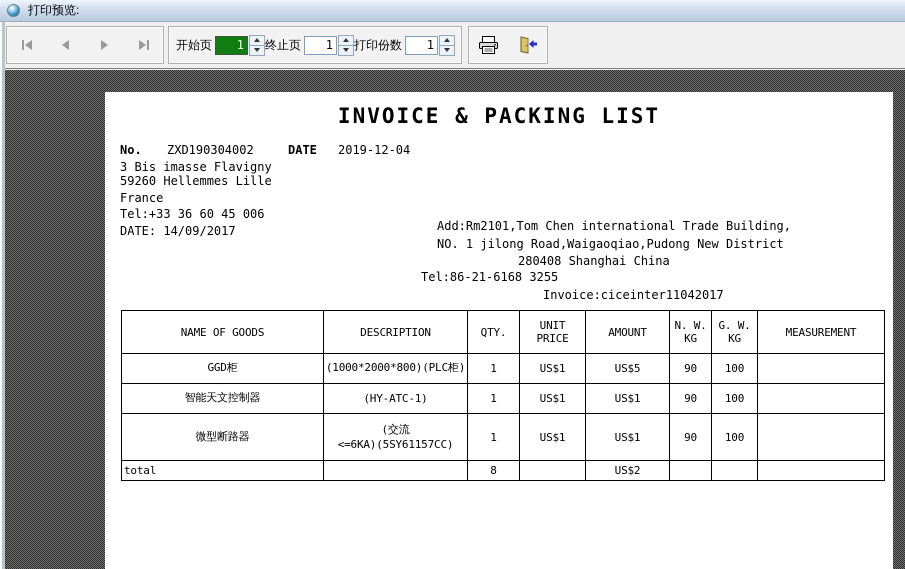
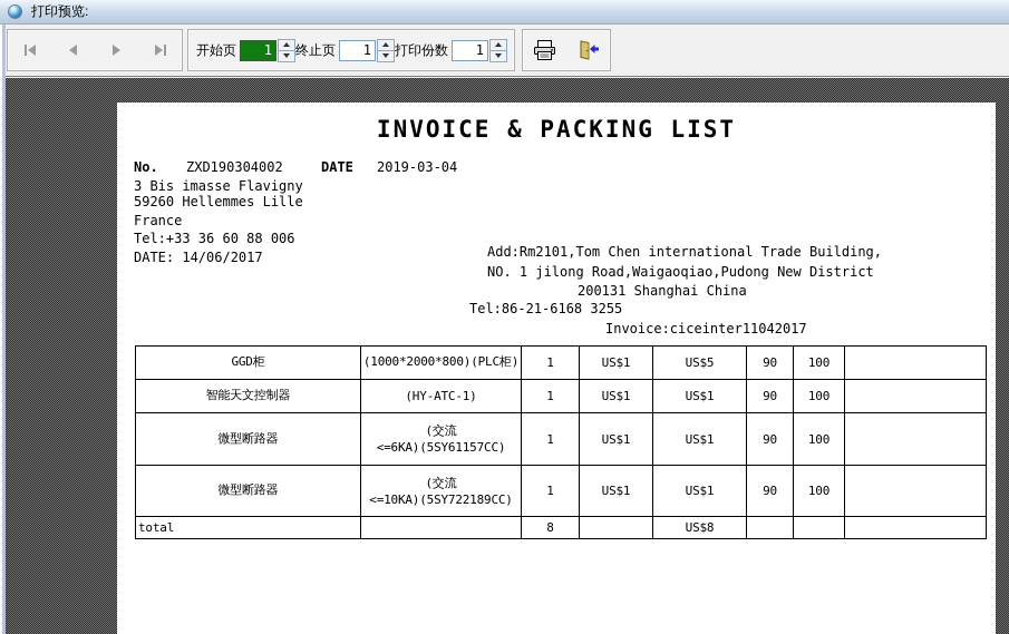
  打印预览:
  开始页
  1
  终止页
  1
  打印份数
  1
  INVOICE & PACKING LIST
  No.
  ZXD190304002
  DATE
- 2019-12-04
+ 2019-03-04
  3 Bis imasse Flavigny
  59260 Hellemmes Lille
  France
- Tel:+33 36 60 45 006
+ Tel:+33 36 60 88 006
- DATE: 14/09/2017
+ DATE: 14/06/2017
  Add:Rm2101,Tom Chen international Trade Building,
  NO. 1 jilong Road,Waigaoqiao,Pudong New District
- 280408 Shanghai China
+ 200131 Shanghai China
  Tel:86-21-6168 3255
  Invoice:ciceinter11042017
- NAME OF GOODS	DESCRIPTION	QTY.	UNIT PRICE	AMOUNT	N. W. KG	G. W. KG	MEASUREMENT
  GGD柜	(1000*2000*800)(PLC柜)	1	US$1	US$5	90	100
  智能天文控制器	(HY-ATC-1)	1	US$1	US$1	90	100
  微型断路器	(交流 <=6KA)(5SY61157CC)	1	US$1	US$1	90	100
+ 微型断路器	(交流 <=10KA)(5SY722189CC)	1	US$1	US$1	90	100
- total		8		US$2
+ total		8		US$8
